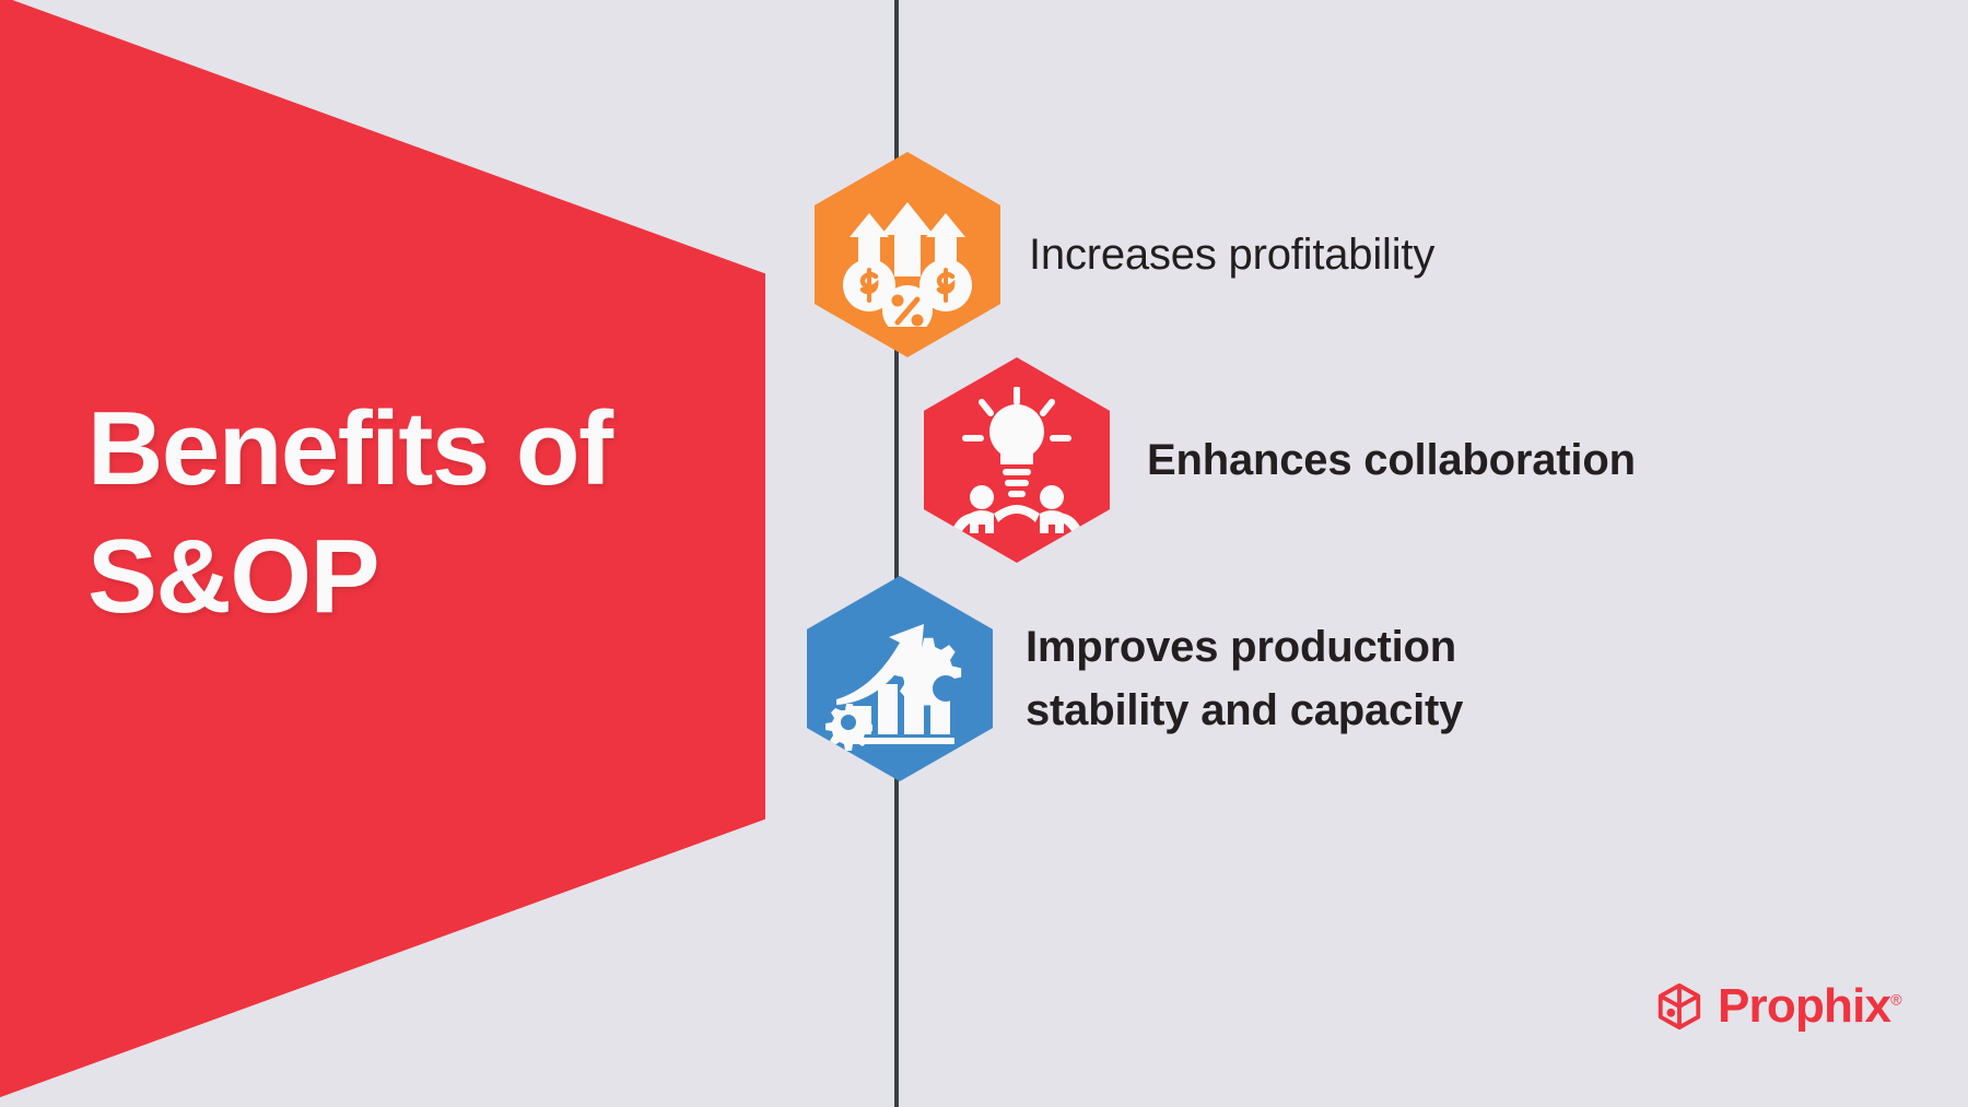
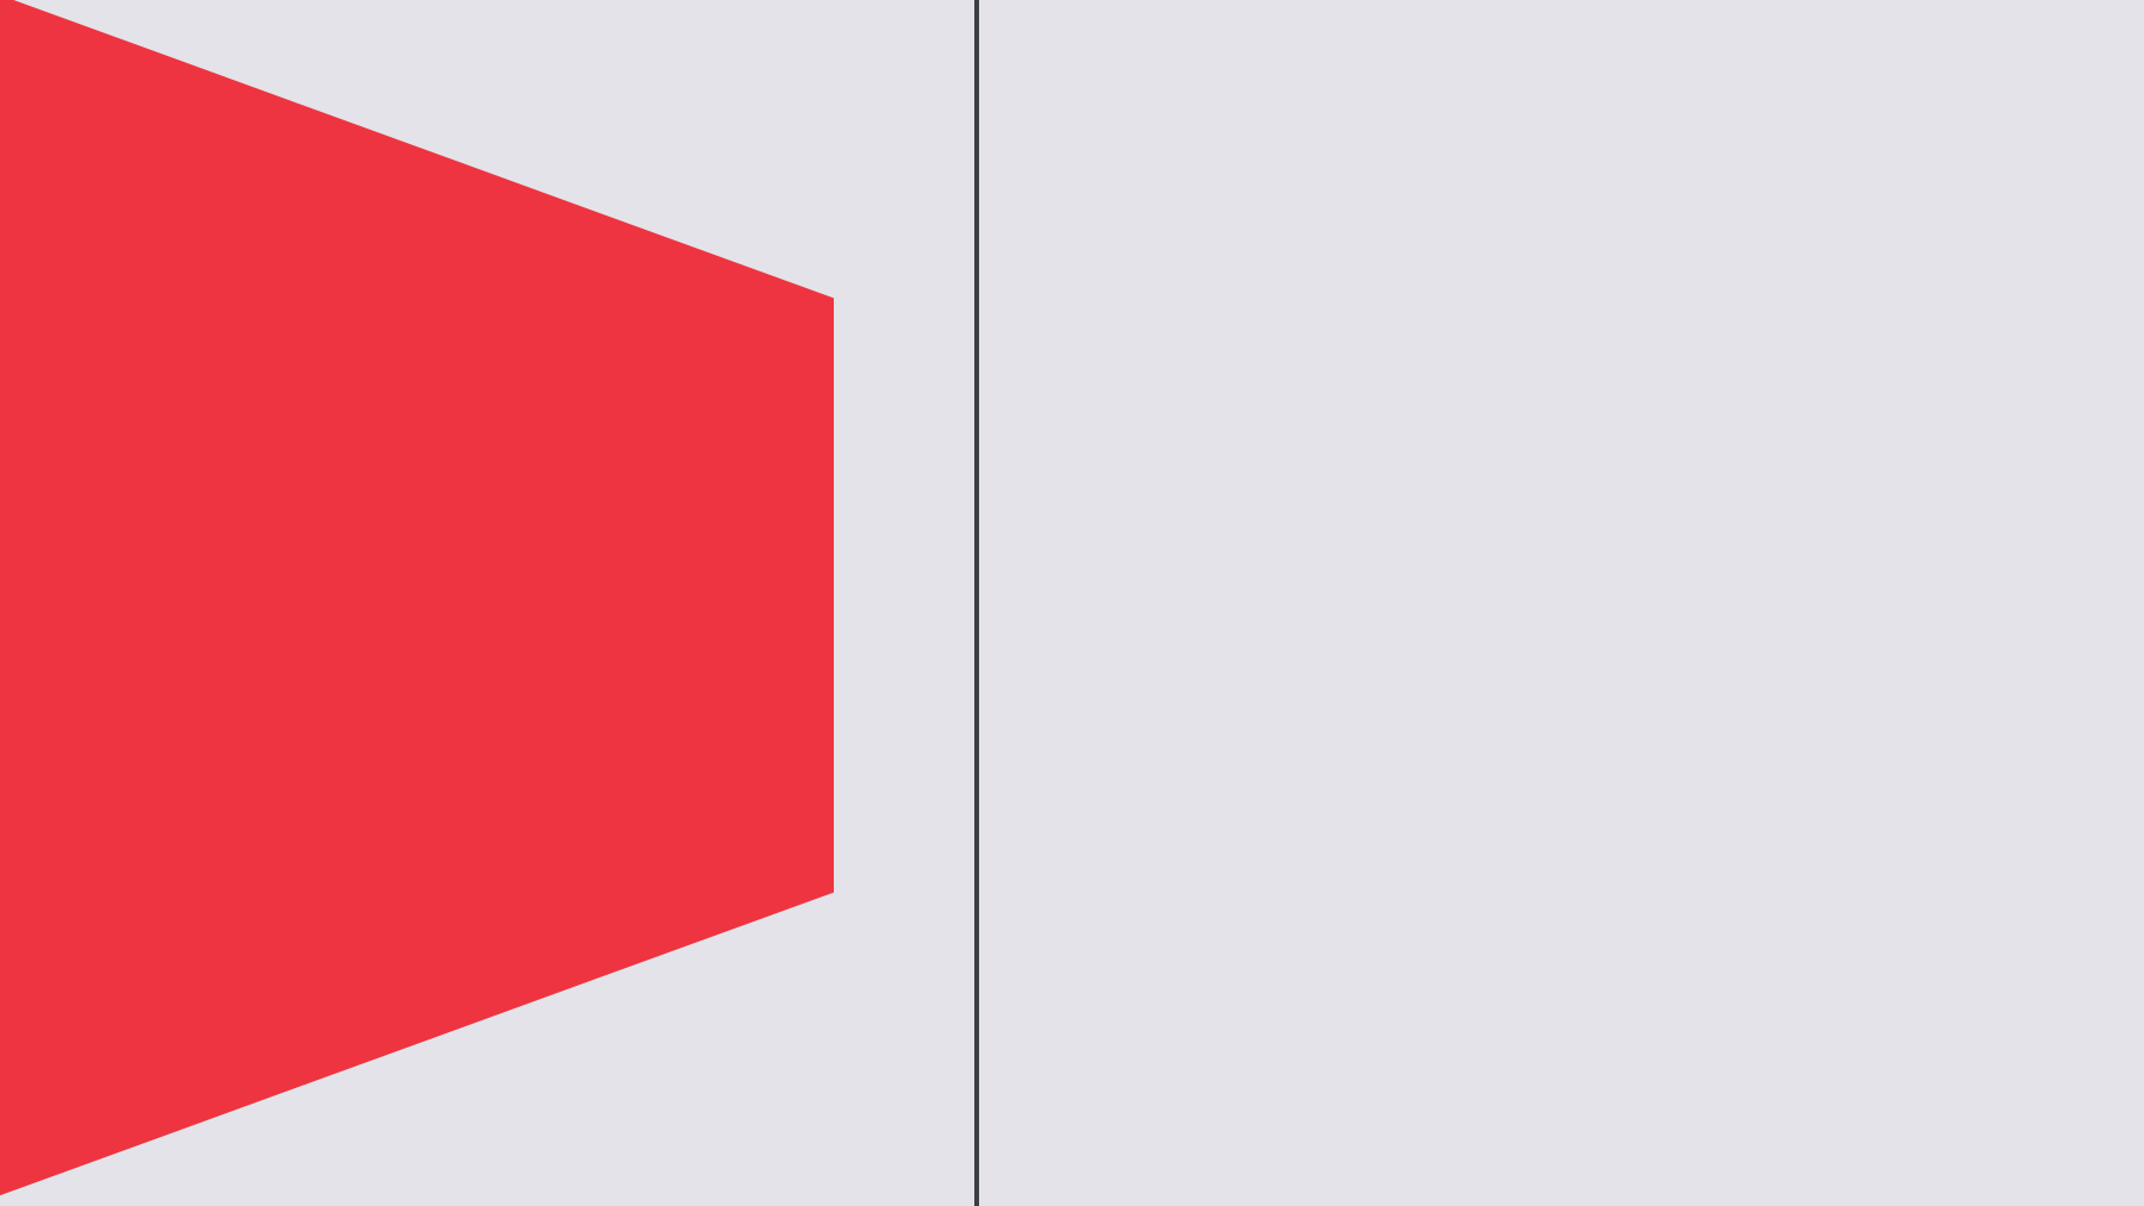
- Benefits of
- S&OP
- Increases profitability
- Enhances collaboration
- Improves production
- stability and capacity
- Prophix®
